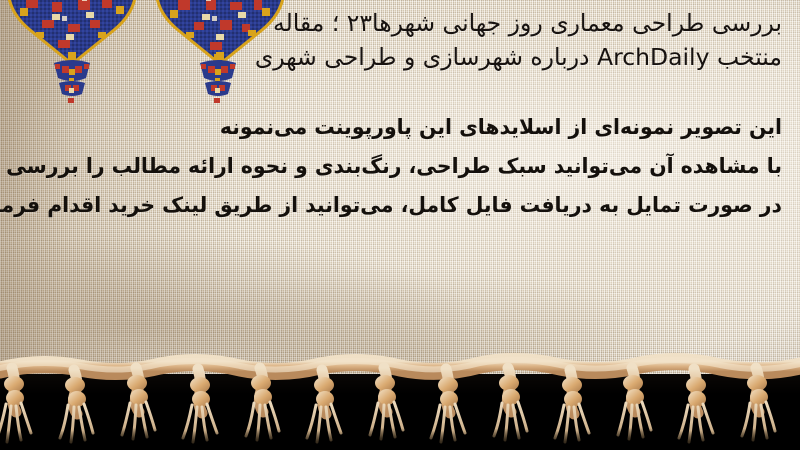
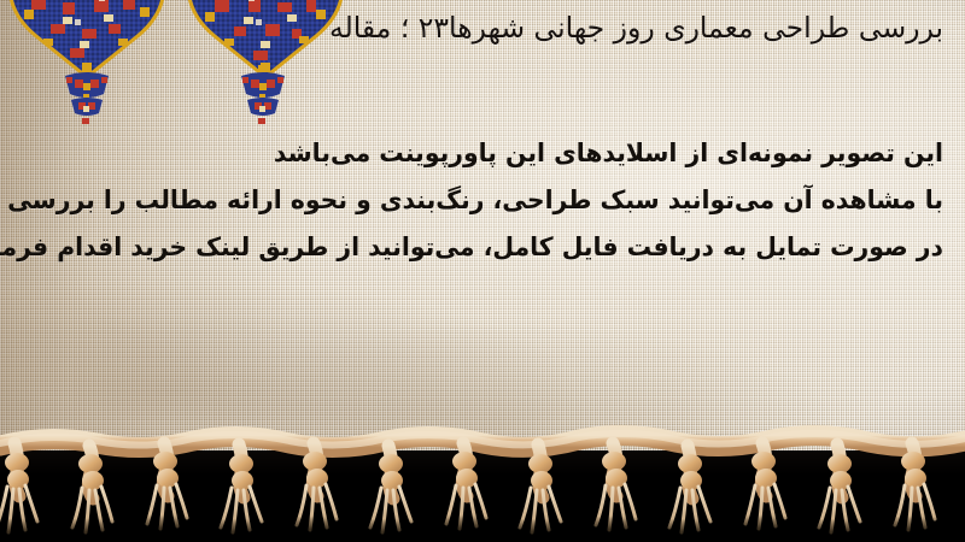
  بررسی طراحی معماری روز جهانی شهرها۲۳ ؛ مقاله
- منتخب ArchDaily درباره شهرسازی و طراحی شهری
- این تصویر نمونه‌ای از اسلایدهای این پاورپوینت می‌نمونه
+ این تصویر نمونه‌ای از اسلایدهای این پاورپوینت می‌باشد
  با مشاهده آن می‌توانید سبک طراحی، رنگ‌بندی و نحوه ارائه مطالب را بررسی
  در صورت تمایل به دریافت فایل کامل، می‌توانید از طریق لینک خرید اقدام فرم
